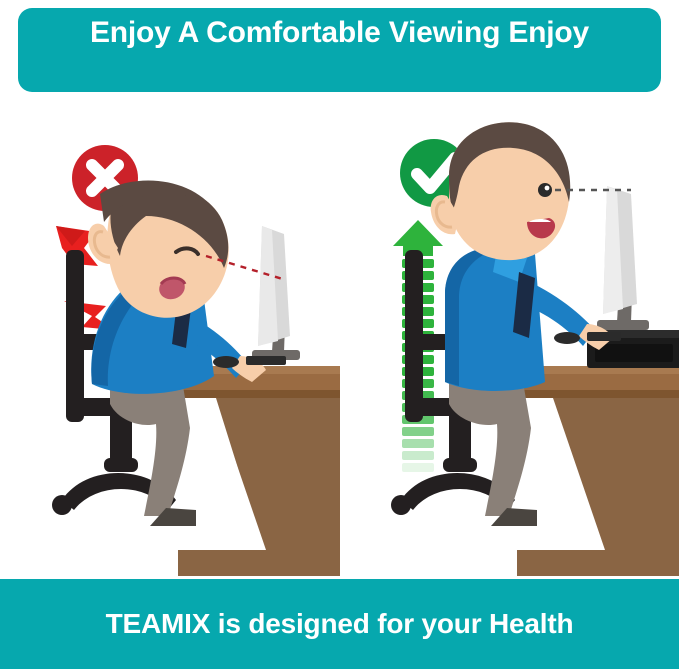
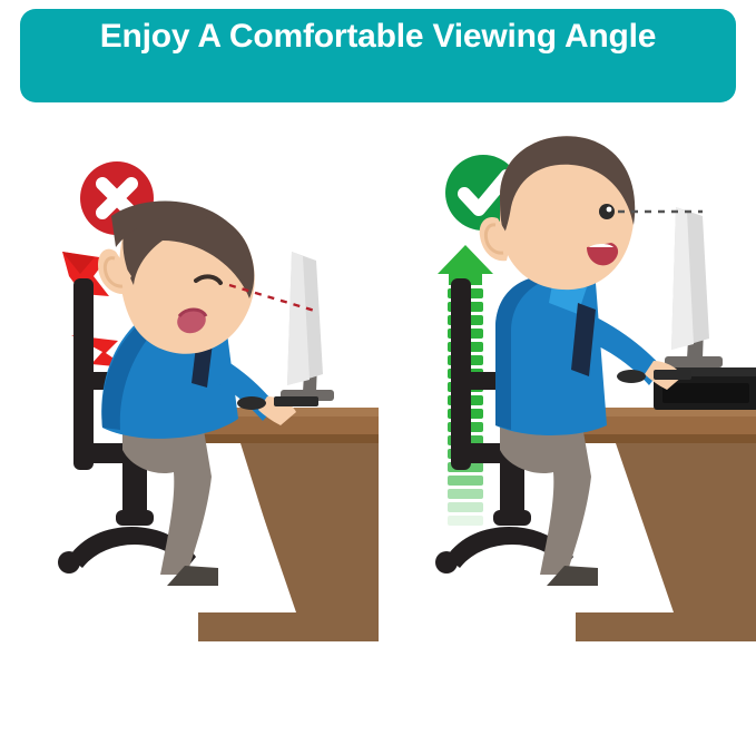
- Enjoy A Comfortable Viewing Enjoy
+ Enjoy A Comfortable Viewing Angle
- TEAMIX is designed for your Health
